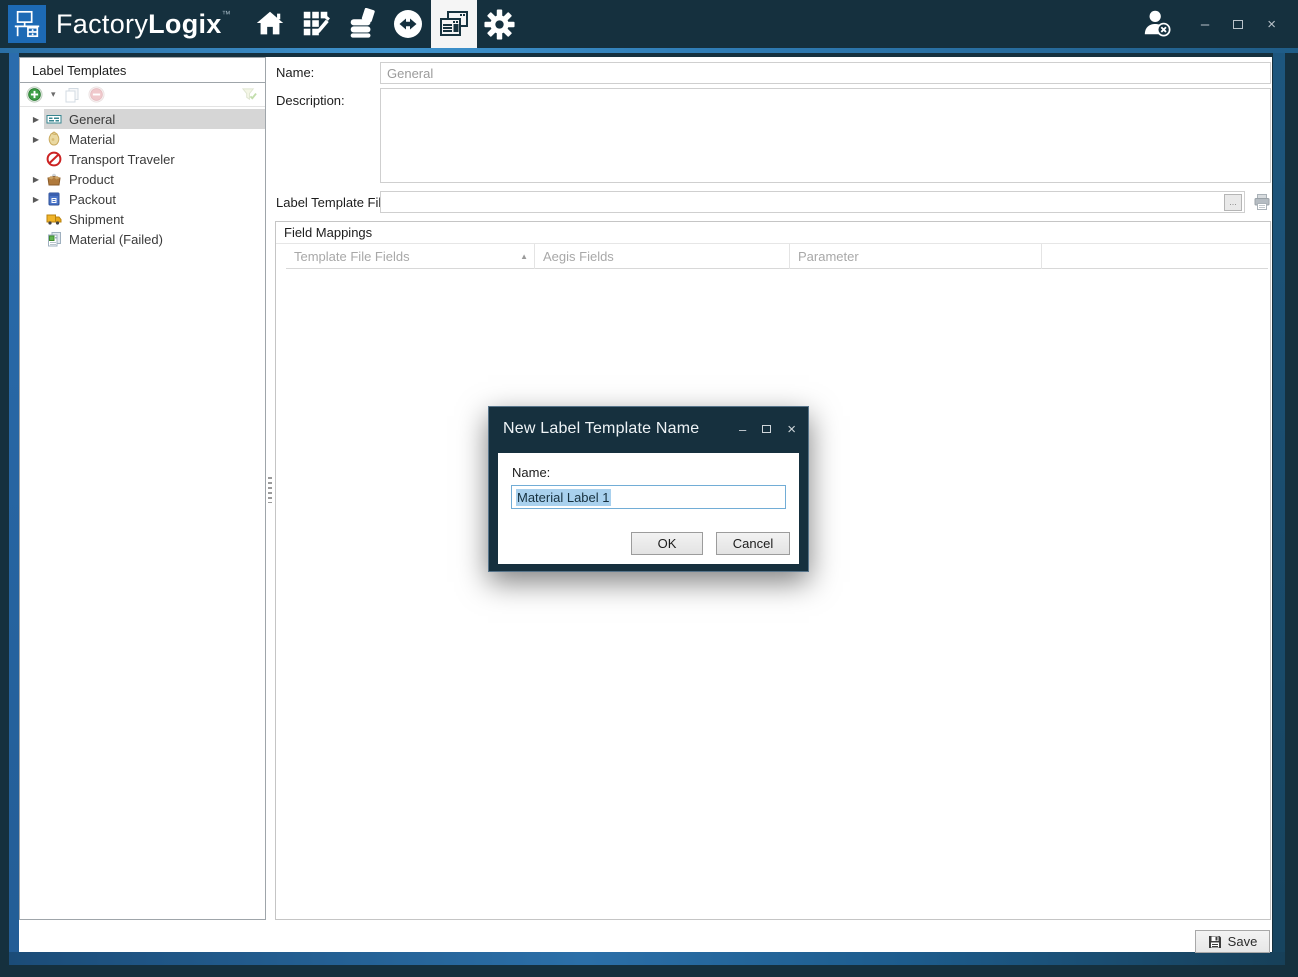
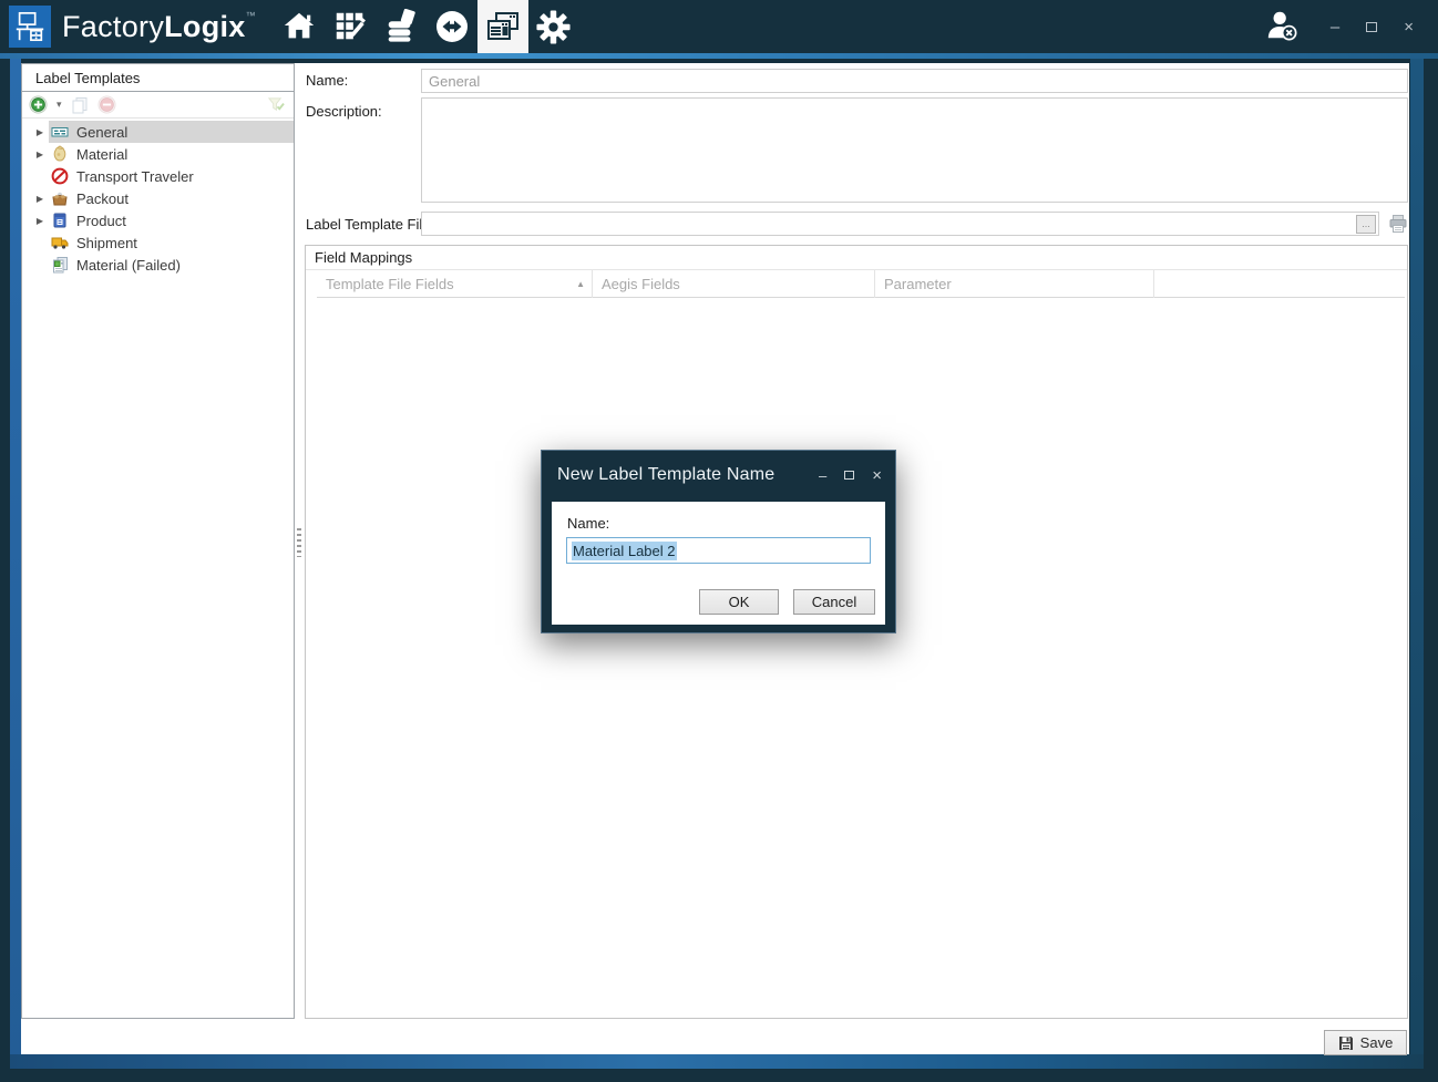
  FactoryLogix™
  –
  ×
  Label Templates
  ▾
  ▶
  General
  ▶
  Material
  Transport Traveler
  ▶
- Product
+ Packout
  ▶
- Packout
+ Product
  Shipment
  Material (Failed)
  Name:
  General
  Description:
  Label Template Fi
  ...
  Field Mappings
  Template File Fields
  ▲
  Aegis Fields
  Parameter
  Save
  New Label Template Name
  –
  ×
  Name:
- Material Label 1
+ Material Label 2
  OK
  Cancel
